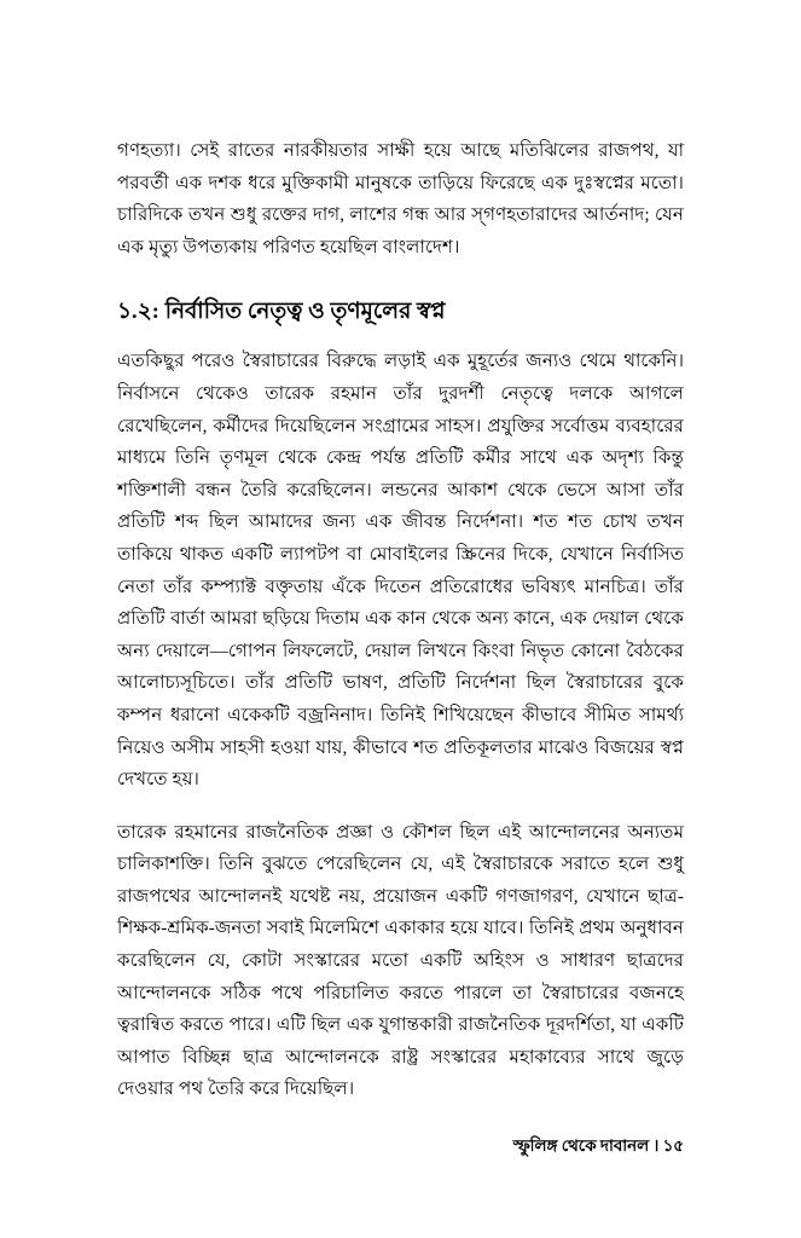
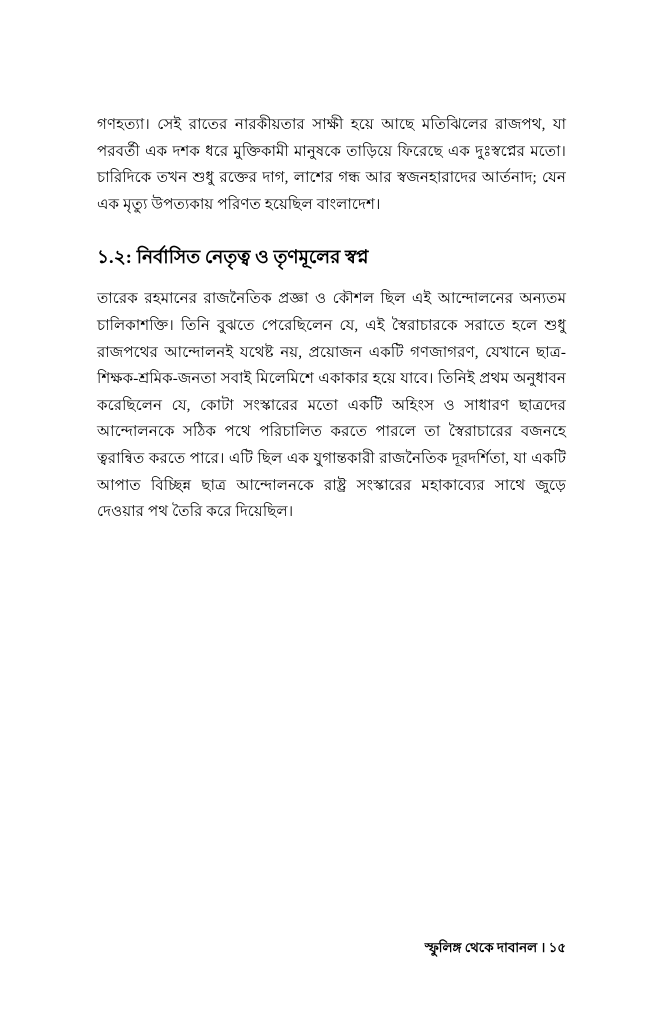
- গণহত্যা। সেই রাতের নারকীয়তার সাক্ষী হয়ে আছে মতিঝিলের রাজপথ, যা পরবর্তী এক দশক ধরে মুক্তিকামী মানুষকে তাড়িয়ে ফিরেছে এক দুঃস্বপ্নের মতো। চারিদিকে তখন শুধু রক্তের দাগ, লাশের গন্ধ আর স্গণহতারাদের আর্তনাদ; যেন এক মৃত্যু উপত্যকায় পরিণত হয়েছিল বাংলাদেশ।
+ গণহত্যা। সেই রাতের নারকীয়তার সাক্ষী হয়ে আছে মতিঝিলের রাজপথ, যা পরবর্তী এক দশক ধরে মুক্তিকামী মানুষকে তাড়িয়ে ফিরেছে এক দুঃস্বপ্নের মতো। চারিদিকে তখন শুধু রক্তের দাগ, লাশের গন্ধ আর স্বজনহারাদের আর্তনাদ; যেন এক মৃত্যু উপত্যকায় পরিণত হয়েছিল বাংলাদেশ।
  ১.২: নির্বাসিত নেতৃত্ব ও তৃণমূলের স্বপ্ন
- এতকিছুর পরেও স্বৈরাচারের বিরুদ্ধে লড়াই এক মুহূর্তের জন্যও থেমে থাকেনি। নির্বাসনে থেকেও তারেক রহমান তাঁর দুরদর্শী নেতৃত্বে দলকে আগলে রেখেছিলেন, কর্মীদের দিয়েছিলেন সংগ্রামের সাহস। প্রযুক্তির সর্বোত্তম ব্যবহারের মাধ্যমে তিনি তৃণমূল থেকে কেন্দ্র পর্যন্ত প্রতিটি কর্মীর সাথে এক অদৃশ্য কিন্তু শক্তিশালী বন্ধন তৈরি করেছিলেন। লন্ডনের আকাশ থেকে ভেসে আসা তাঁর প্রতিটি শব্দ ছিল আমাদের জন্য এক জীবন্ত নির্দেশনা। শত শত চোখ তখন তাকিয়ে থাকত একটি ল্যাপটপ বা মোবাইলের স্ক্রিনের দিকে, যেখানে নির্বাসিত নেতা তাঁর কম্প্যাক্ট বক্তৃতায় এঁকে দিতেন প্রতিরোধের ভবিষ্যৎ মানচিত্র। তাঁর প্রতিটি বার্তা আমরা ছড়িয়ে দিতাম এক কান থেকে অন্য কানে, এক দেয়াল থেকে অন্য দেয়ালে—গোপন লিফলেটে, দেয়াল লিখনে কিংবা নিভৃত কোনো বৈঠকের আলোচ্যসূচিতে। তাঁর প্রতিটি ভাষণ, প্রতিটি নির্দেশনা ছিল স্বৈরাচারের বুকে কম্পন ধরানো একেকটি বজ্রনিনাদ। তিনিই শিখিয়েছেন কীভাবে সীমিত সামর্থ্য নিয়েও অসীম সাহসী হওয়া যায়, কীভাবে শত প্রতিকূলতার মাঝেও বিজয়ের স্বপ্ন দেখতে হয়।
  তারেক রহমানের রাজনৈতিক প্রজ্ঞা ও কৌশল ছিল এই আন্দোলনের অন্যতম চালিকাশক্তি। তিনি বুঝতে পেরেছিলেন যে, এই স্বৈরাচারকে সরাতে হলে শুধু রাজপথের আন্দোলনই যথেষ্ট নয়, প্রয়োজন একটি গণজাগরণ, যেখানে ছাত্র-শিক্ষক-শ্রমিক-জনতা সবাই মিলেমিশে একাকার হয়ে যাবে। তিনিই প্রথম অনুধাবন করেছিলেন যে, কোটা সংস্কারের মতো একটি অহিংস ও সাধারণ ছাত্রদের আন্দোলনকে সঠিক পথে পরিচালিত করতে পারলে তা স্বৈরাচারের বজনহে ত্বরান্বিত করতে পারে। এটি ছিল এক যুগান্তকারী রাজনৈতিক দূরদর্শিতা, যা একটি আপাত বিচ্ছিন্ন ছাত্র আন্দোলনকে রাষ্ট্র সংস্কারের মহাকাব্যের সাথে জুড়ে দেওয়ার পথ তৈরি করে দিয়েছিল।
  স্ফুলিঙ্গ থেকে দাবানল । ১৫
